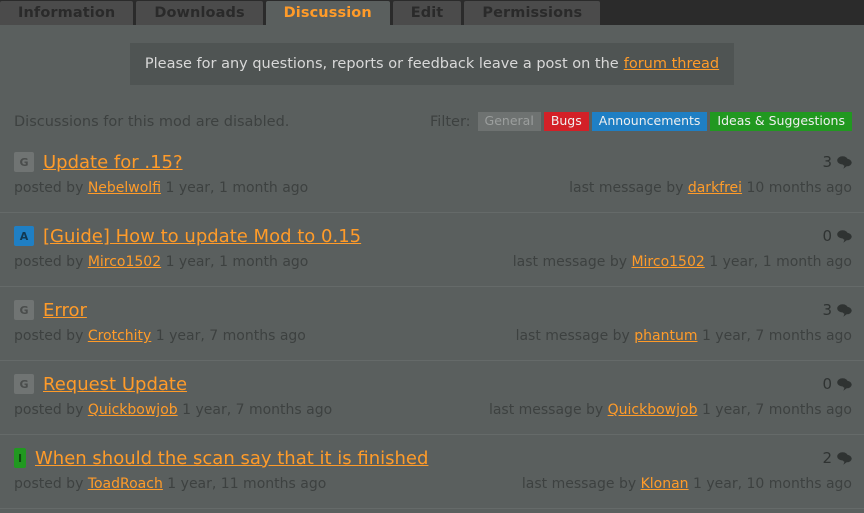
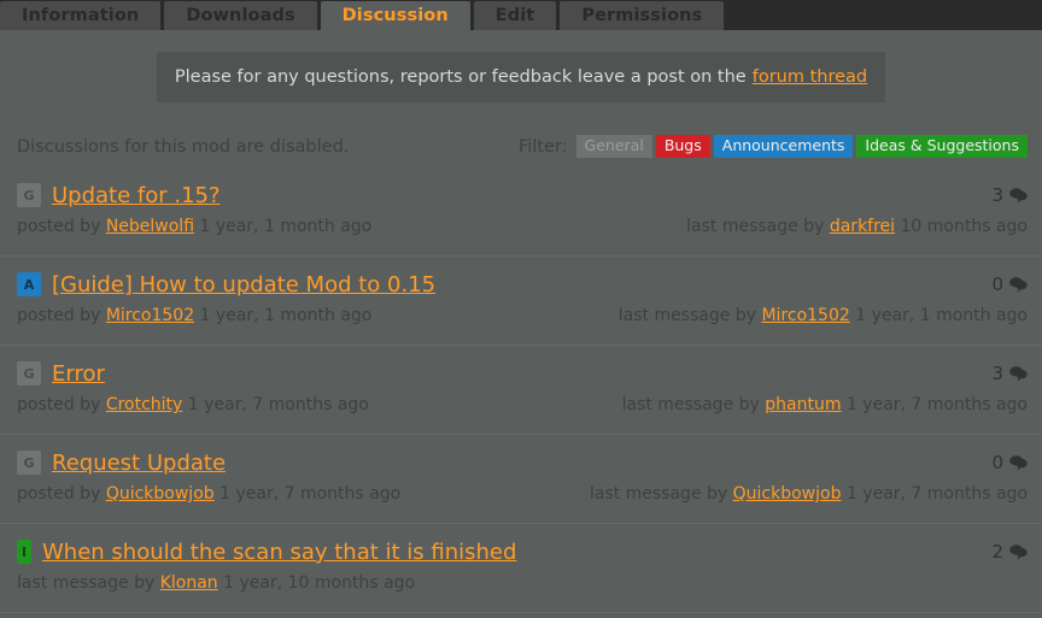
  Information
  Downloads
  Discussion
  Edit
  Permissions
  Please for any questions, reports or feedback leave a post on the
  forum thread
  Discussions for this mod are disabled.
  Filter:
  General
  Bugs
  Announcements
  Ideas & Suggestions
  G
  Update for .15?
  3
  posted by Nebelwolfi 1 year, 1 month ago
  last message by darkfrei 10 months ago
  A
  [Guide] How to update Mod to 0.15
  0
  posted by Mirco1502 1 year, 1 month ago
  last message by Mirco1502 1 year, 1 month ago
  G
  Error
  3
  posted by Crotchity 1 year, 7 months ago
  last message by phantum 1 year, 7 months ago
  G
  Request Update
  0
  posted by Quickbowjob 1 year, 7 months ago
  last message by Quickbowjob 1 year, 7 months ago
  I
  When should the scan say that it is finished
  2
- posted by ToadRoach 1 year, 11 months ago
  last message by Klonan 1 year, 10 months ago
